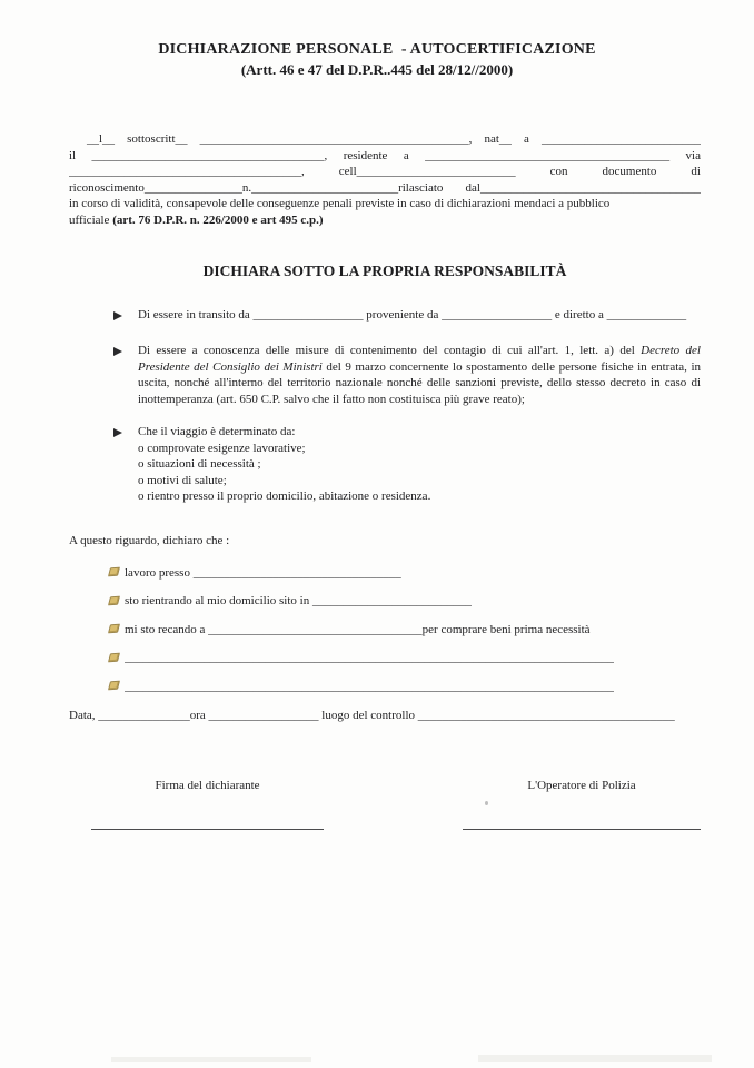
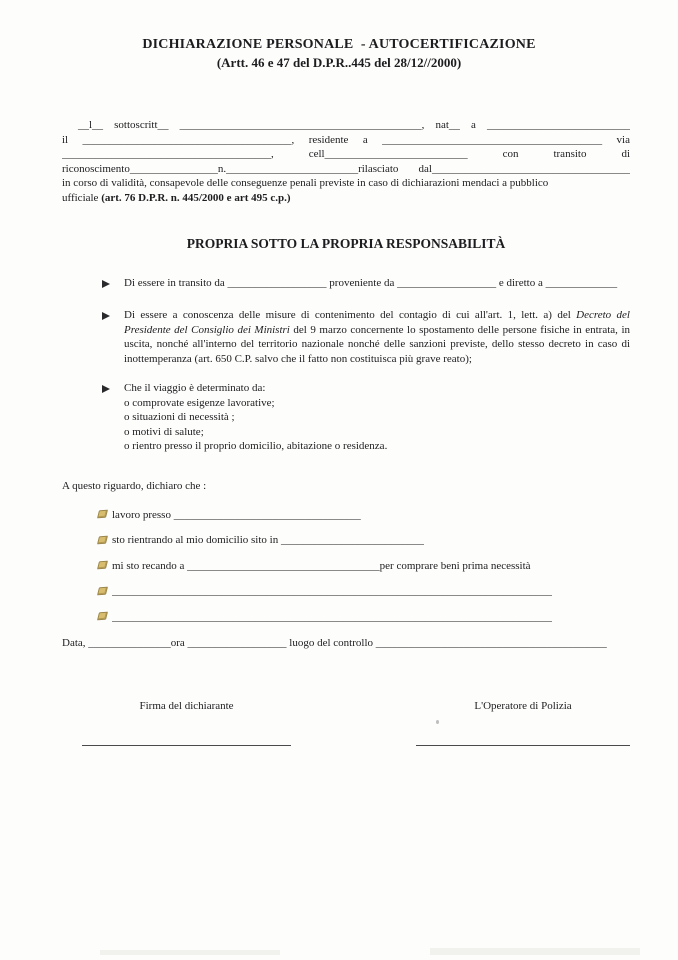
  DICHIARAZIONE PERSONALE - AUTOCERTIFICAZIONE
  (Artt. 46 e 47 del D.P.R..445 del 28/12//2000)
  __l__ sottoscritt__ ____________________________________________, nat__ a __________________________
  il ______________________________________, residente a ________________________________________ via
- ______________________________________, cell__________________________ con documento di
+ ______________________________________, cell__________________________ con transito di
  riconoscimento________________n.________________________rilasciato dal____________________________________
  in corso di validità, consapevole delle conseguenze penali previste in caso di dichiarazioni mendaci a pubblico
- ufficiale (art. 76 D.P.R. n. 226/2000 e art 495 c.p.)
+ ufficiale (art. 76 D.P.R. n. 445/2000 e art 495 c.p.)
- DICHIARA SOTTO LA PROPRIA RESPONSABILITÀ
+ PROPRIA SOTTO LA PROPRIA RESPONSABILITÀ
  Di essere in transito da __________________ proveniente da __________________ e diretto a _____________
  Di essere a conoscenza delle misure di contenimento del contagio di cui all'art. 1, lett. a) del Decreto del Presidente del Consiglio dei Ministri del 9 marzo concernente lo spostamento delle persone fisiche in entrata, in uscita, nonché all'interno del territorio nazionale nonché delle sanzioni previste, dello stesso decreto in caso di inottemperanza (art. 650 C.P. salvo che il fatto non costituisca più grave reato);
  Che il viaggio è determinato da:
  o comprovate esigenze lavorative;
  o situazioni di necessità ;
  o motivi di salute;
  o rientro presso il proprio domicilio, abitazione o residenza.
  A questo riguardo, dichiaro che :
  lavoro presso __________________________________
  sto rientrando al mio domicilio sito in __________________________
  mi sto recando a ___________________________________per comprare beni prima necessità
  ________________________________________________________________________________
  ________________________________________________________________________________
  Data, _______________ora __________________ luogo del controllo __________________________________________
  Firma del dichiarante
  L'Operatore di Polizia
